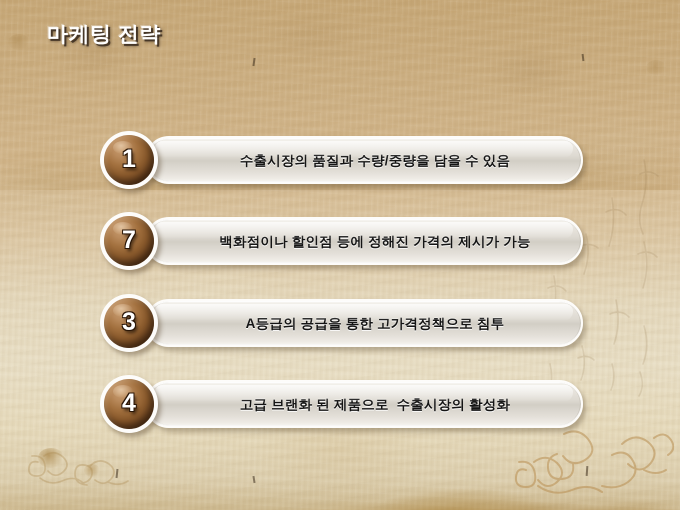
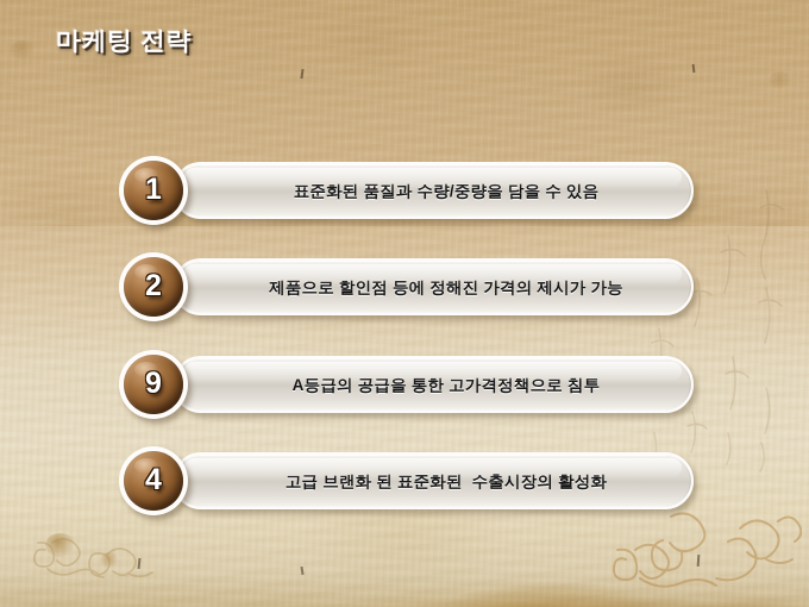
  마케팅 전략
- 수출시장의 품질과 수량/중량을 담을 수 있음
+ 표준화된 품질과 수량/중량을 담을 수 있음
  1
- 백화점이나 할인점 등에 정해진 가격의 제시가 가능
+ 제품으로 할인점 등에 정해진 가격의 제시가 가능
- 7
+ 2
  A등급의 공급을 통한 고가격정책으로 침투
- 3
+ 9
- 고급 브랜화 된 제품으로 수출시장의 활성화
+ 고급 브랜화 된 표준화된 수출시장의 활성화
  4
